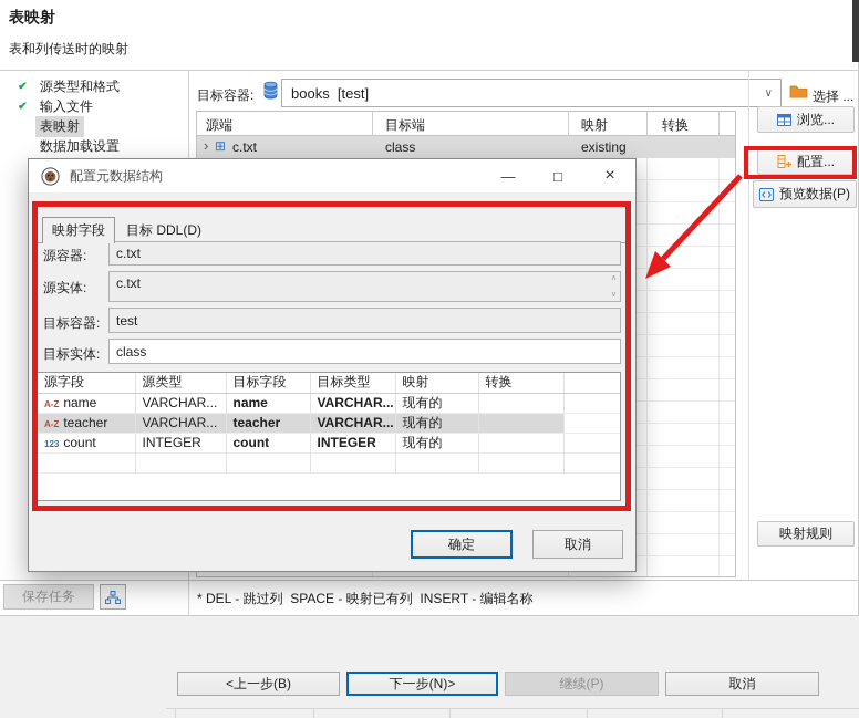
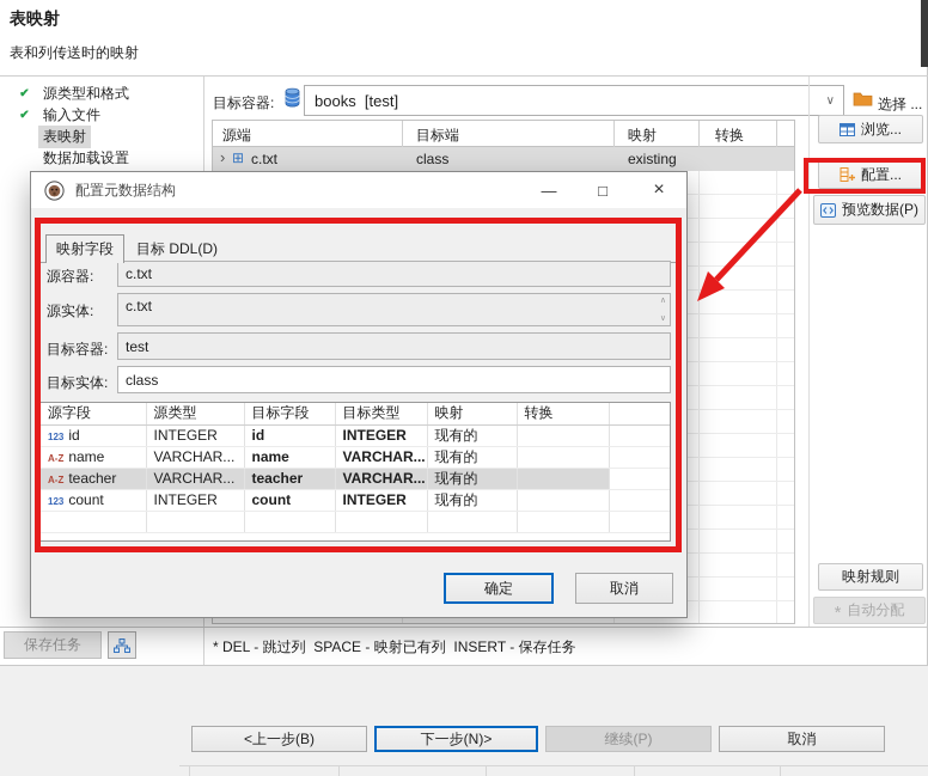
  表映射
  表和列传送时的映射
  ✔
  源类型和格式
  ✔
  输入文件
  表映射
  数据加载设置
  目标容器:
  books [test]
  ∨
  选择 ...
  源端
  目标端
  映射
  转换
  ›
  ⊞
  c.txt
  class
  existing
  浏览...
  配置...
  预览数据(P)
  映射规则
+ *
+ 自动分配
  保存任务
- * DEL - 跳过列 SPACE - 映射已有列 INSERT - 编辑名称
+ * DEL - 跳过列 SPACE - 映射已有列 INSERT - 保存任务
  <上一步(B)
  下一步(N)>
  继续(P)
  取消
  配置元数据结构
  —
  □
  ×
  映射字段
  目标 DDL(D)
  源容器:
  c.txt
  源实体:
  c.txt
  目标容器:
  test
  目标实体:
  class
  源字段	源类型	目标字段	目标类型	映射	转换
+ 123 id	INTEGER	id	INTEGER	现有的
  A-Z name	VARCHAR...	name	VARCHAR...	现有的
  A-Z teacher	VARCHAR...	teacher	VARCHAR...	现有的
  123 count	INTEGER	count	INTEGER	现有的
  确定
  取消
